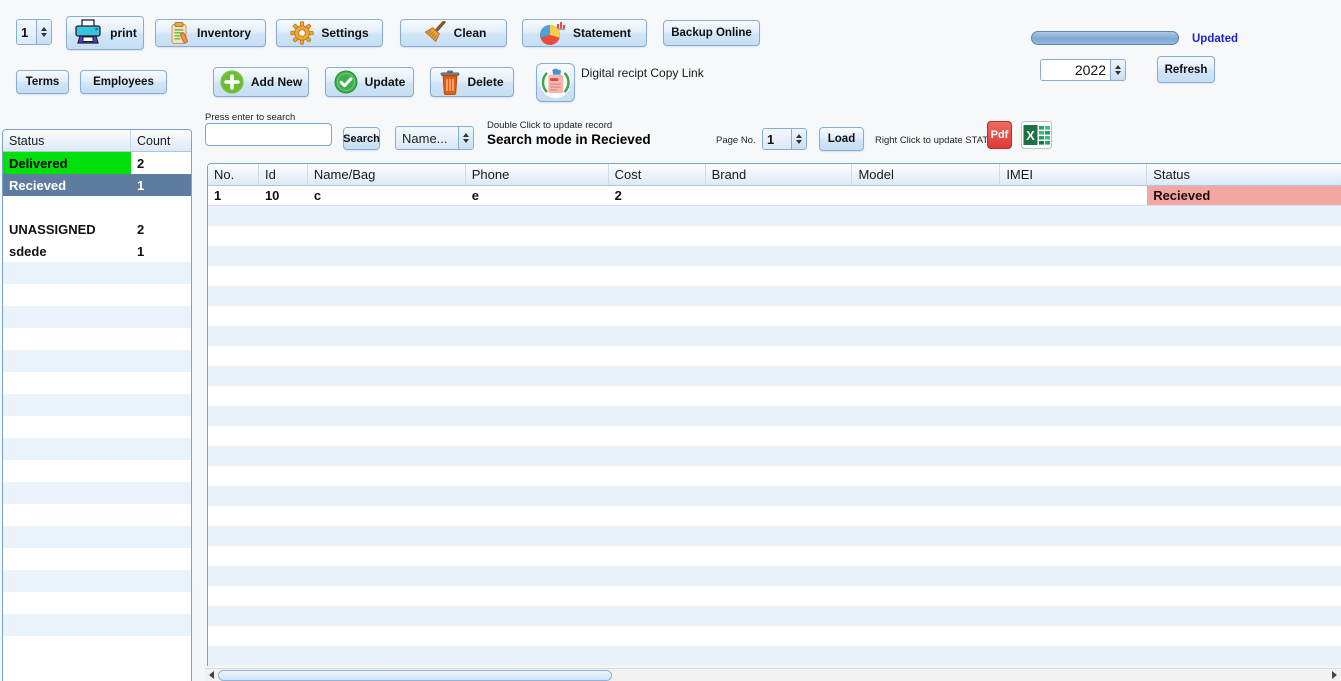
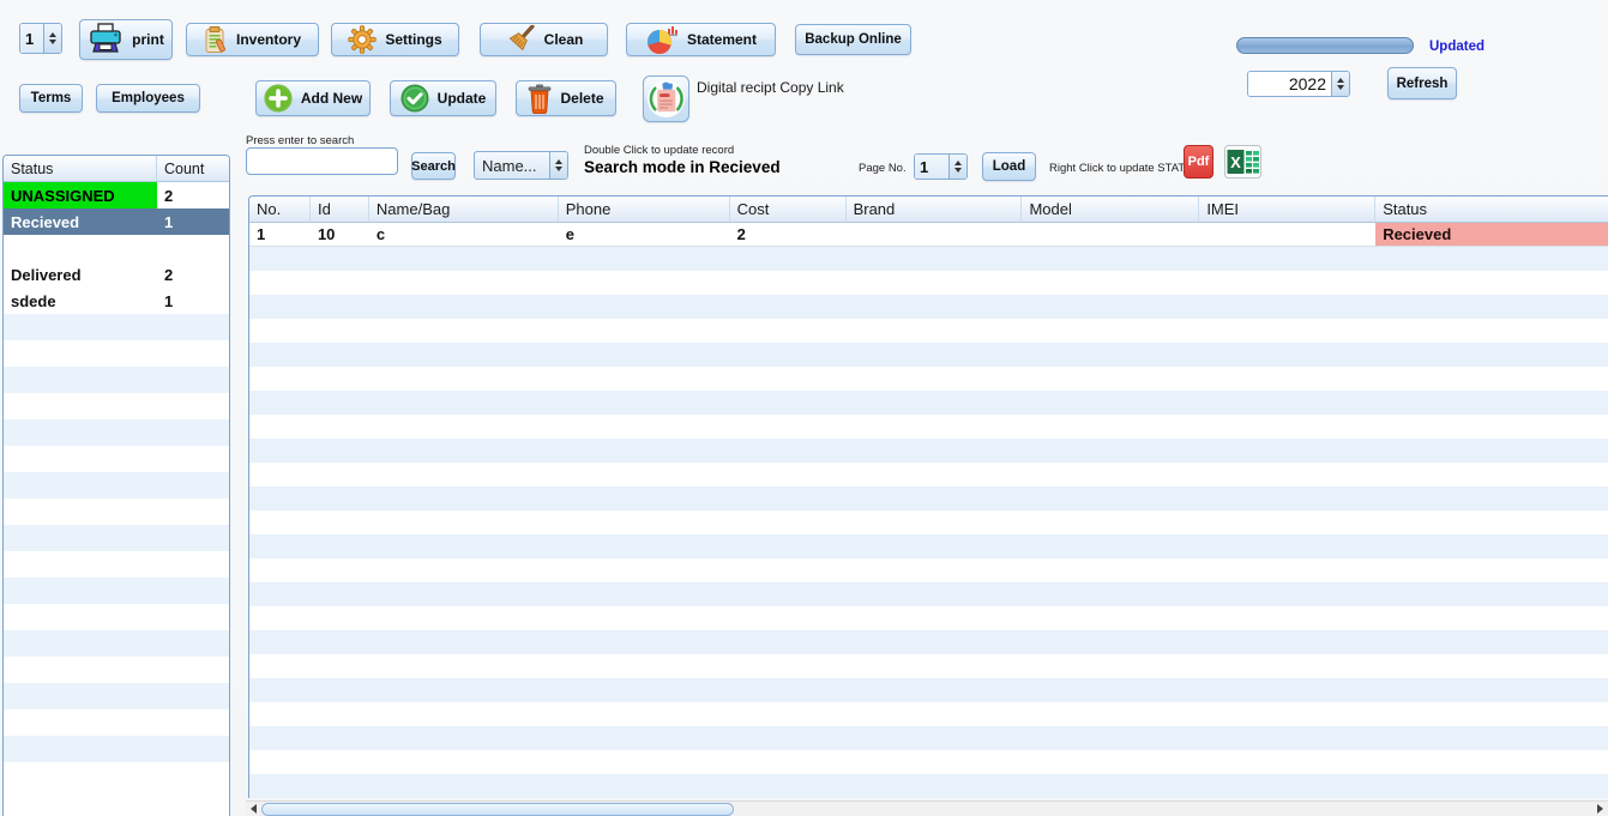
  1
  print
  Inventory
  Settings
  Clean
  Statement
  Backup Online
  Updated
  Terms
  Employees
  Add New
  Update
  Delete
  Digital recipt Copy Link
  2022
  Refresh
  Status
  Count
- Delivered
+ UNASSIGNED
  2
  Recieved
  1
- UNASSIGNED
+ Delivered
  2
  sdede
  1
  Press enter to search
  Search
  Name...
  Double Click to update record
  Search mode in Recieved
  Page No.
  1
  Load
  Right Click to update STAT
  Pdf
  X
  No.
  Id
  Name/Bag
  Phone
  Cost
  Brand
  Model
  IMEI
  Status
  1
  10
  c
  e
  2
  Recieved
